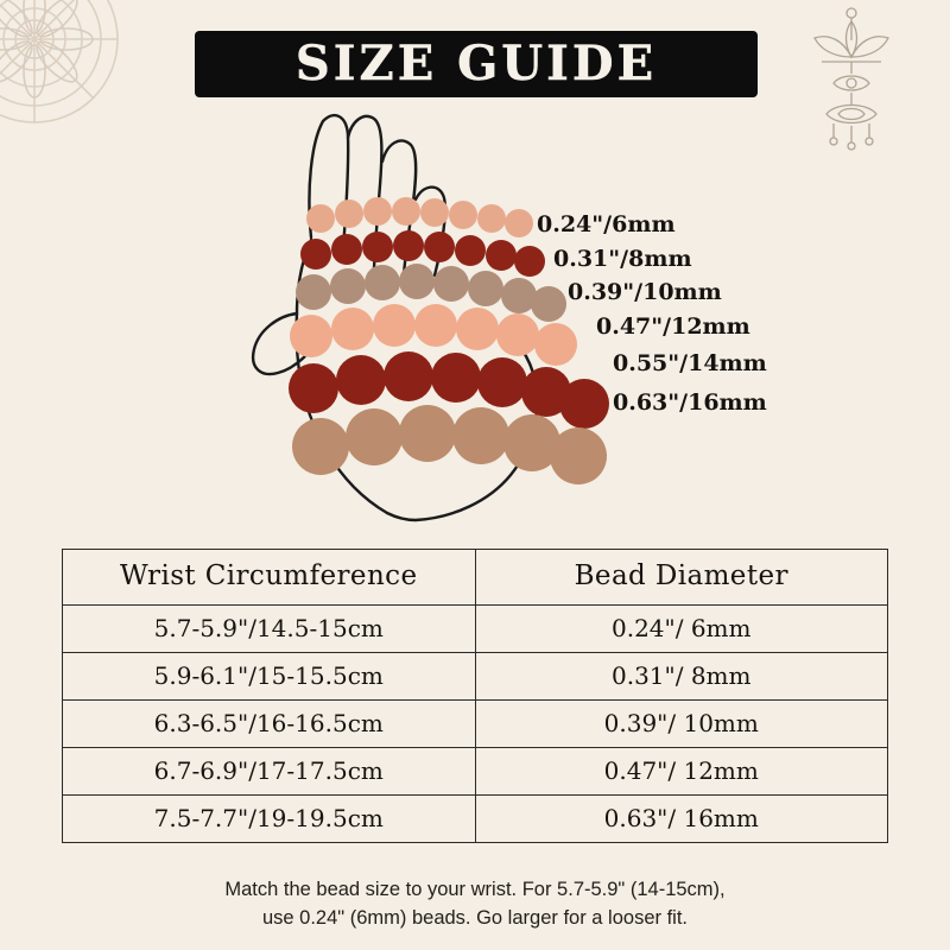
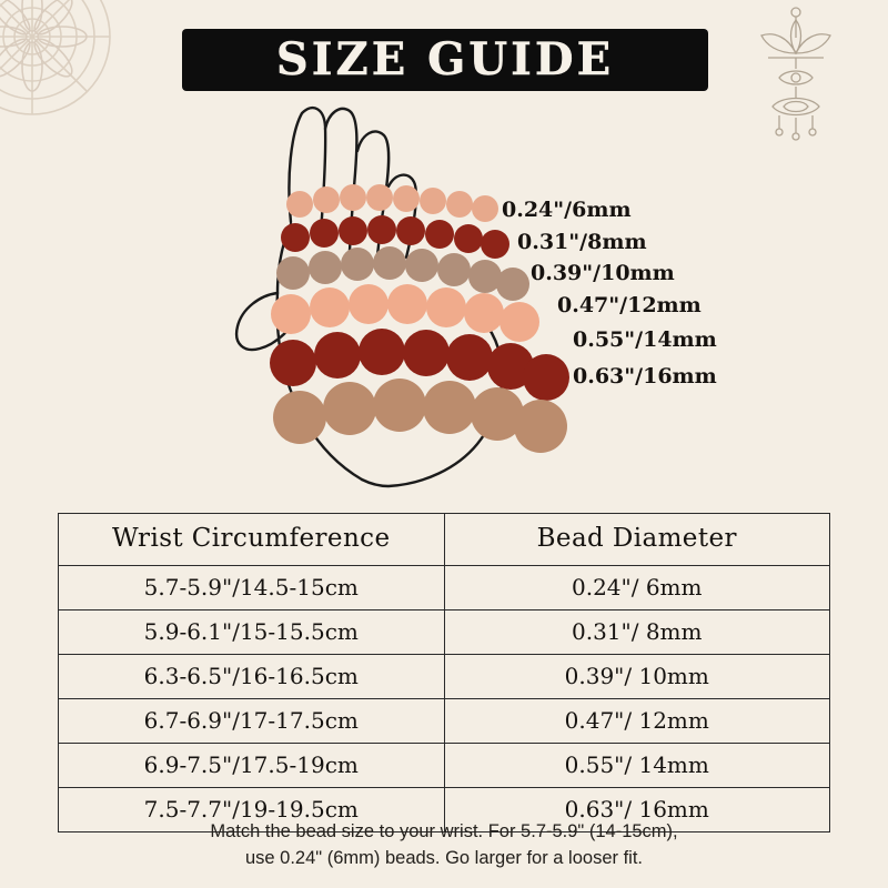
  SIZE GUIDE
  0.24"/6mm
  0.31"/8mm
  0.39"/10mm
  0.47"/12mm
  0.55"/14mm
  0.63"/16mm
  Wrist Circumference	Bead Diameter
  5.7-5.9"/14.5-15cm	0.24"/ 6mm
  5.9-6.1"/15-15.5cm	0.31"/ 8mm
  6.3-6.5"/16-16.5cm	0.39"/ 10mm
  6.7-6.9"/17-17.5cm	0.47"/ 12mm
+ 6.9-7.5"/17.5-19cm	0.55"/ 14mm
  7.5-7.7"/19-19.5cm	0.63"/ 16mm
  Match the bead size to your wrist. For 5.7-5.9" (14-15cm),
  use 0.24" (6mm) beads. Go larger for a looser fit.
